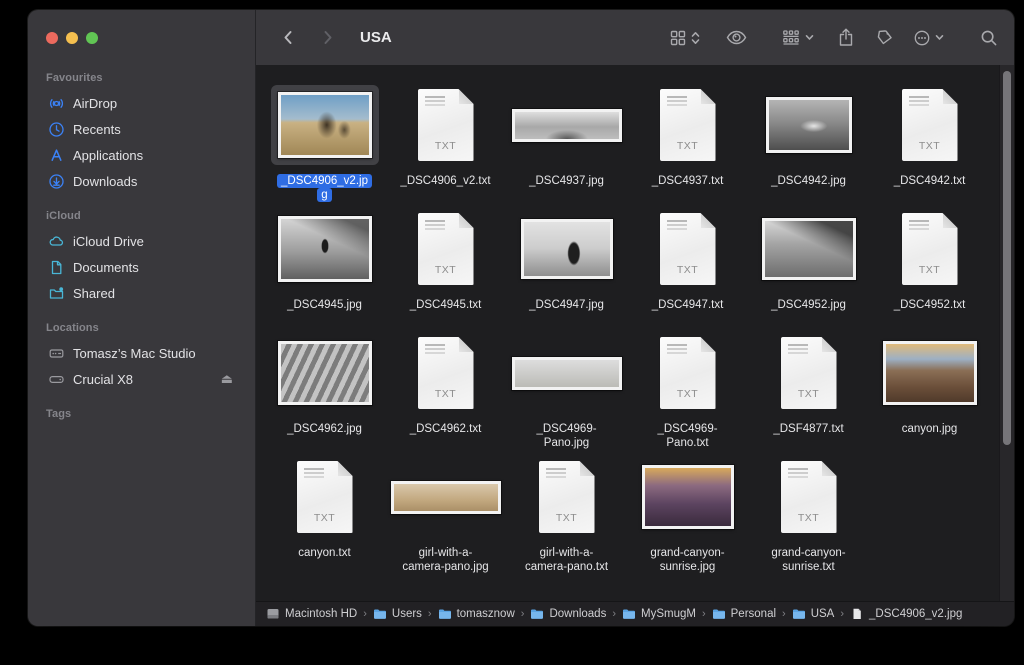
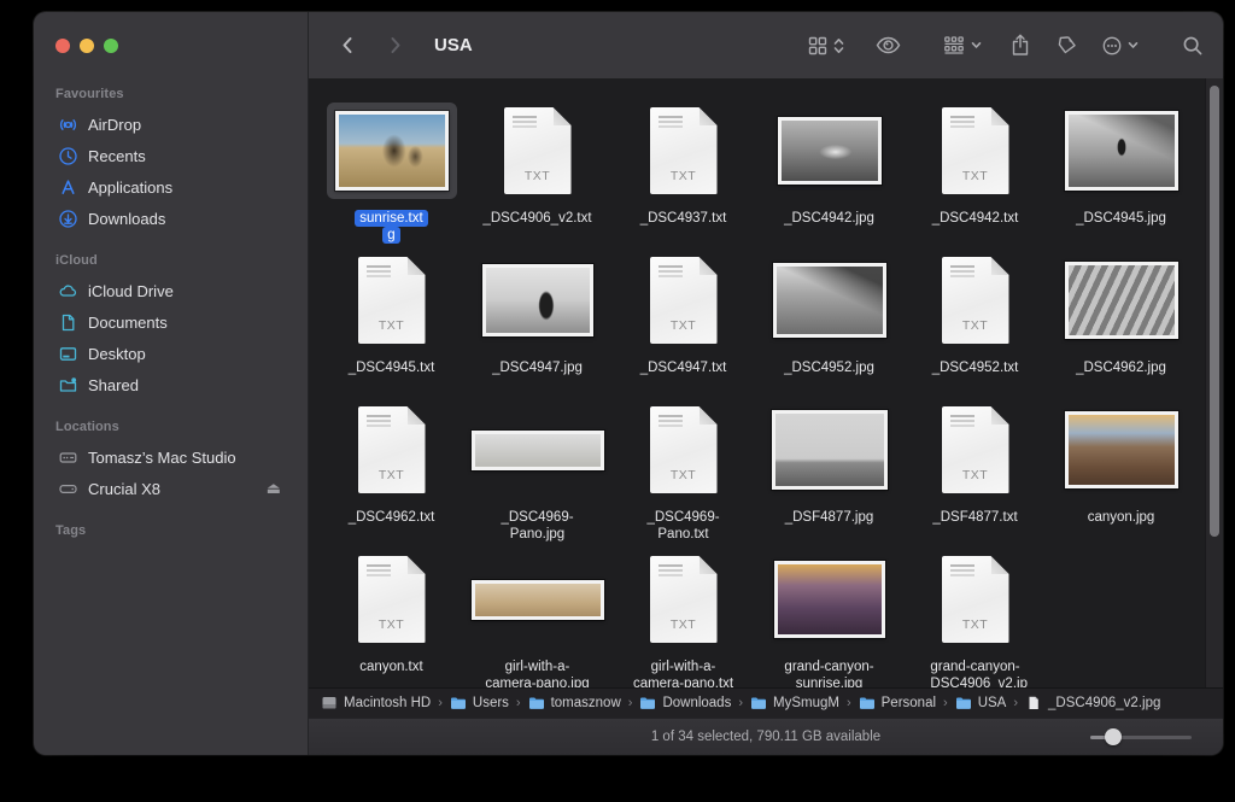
  Favourites
  AirDrop
  Recents
  Applications
  Downloads
  iCloud
  iCloud Drive
  Documents
+ Desktop
  Shared
  Locations
  Tomasz’s Mac Studio
  Crucial X8
  ⏏
  Tags
  USA
- _DSC4906_v2.jp
+ sunrise.txt
  g
  TXT
  _DSC4906_v2.txt
- _DSC4937.jpg
  TXT
  _DSC4937.txt
  _DSC4942.jpg
  TXT
  _DSC4942.txt
  _DSC4945.jpg
  TXT
  _DSC4945.txt
  _DSC4947.jpg
  TXT
  _DSC4947.txt
  _DSC4952.jpg
  TXT
  _DSC4952.txt
  _DSC4962.jpg
  TXT
  _DSC4962.txt
  _DSC4969-
  Pano.jpg
  TXT
  _DSC4969-
  Pano.txt
+ _DSF4877.jpg
  TXT
  _DSF4877.txt
  canyon.jpg
  TXT
  canyon.txt
  girl-with-a-
  camera-pano.jpg
  TXT
  girl-with-a-
  camera-pano.txt
  grand-canyon-
  sunrise.jpg
  TXT
  grand-canyon-
- sunrise.txt
+ _DSC4906_v2.jp
  Macintosh HD
  ›
  Users
  ›
  tomasznow
  ›
  Downloads
  ›
  MySmugM
  ›
  Personal
  ›
  USA
  ›
  _DSC4906_v2.jpg
+ 1 of 34 selected, 790.11 GB available
